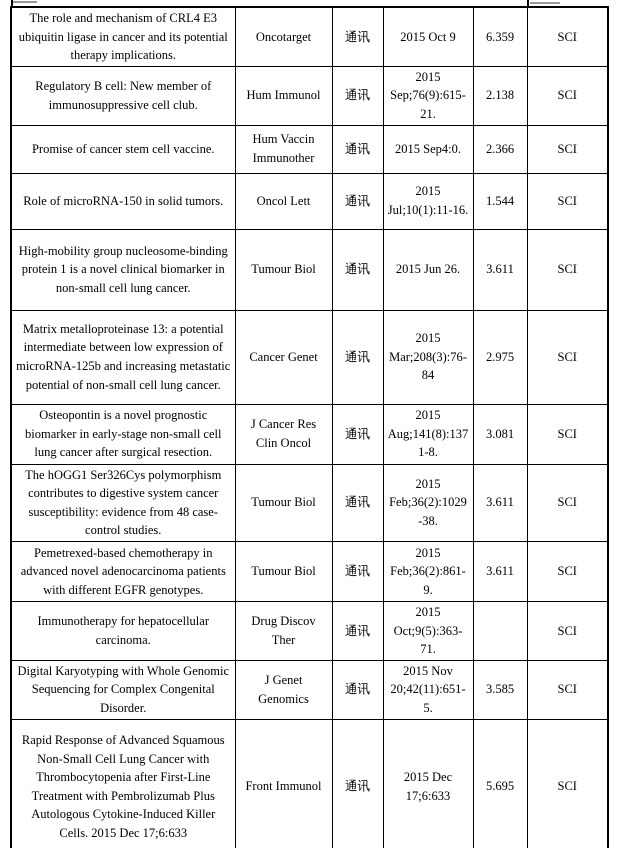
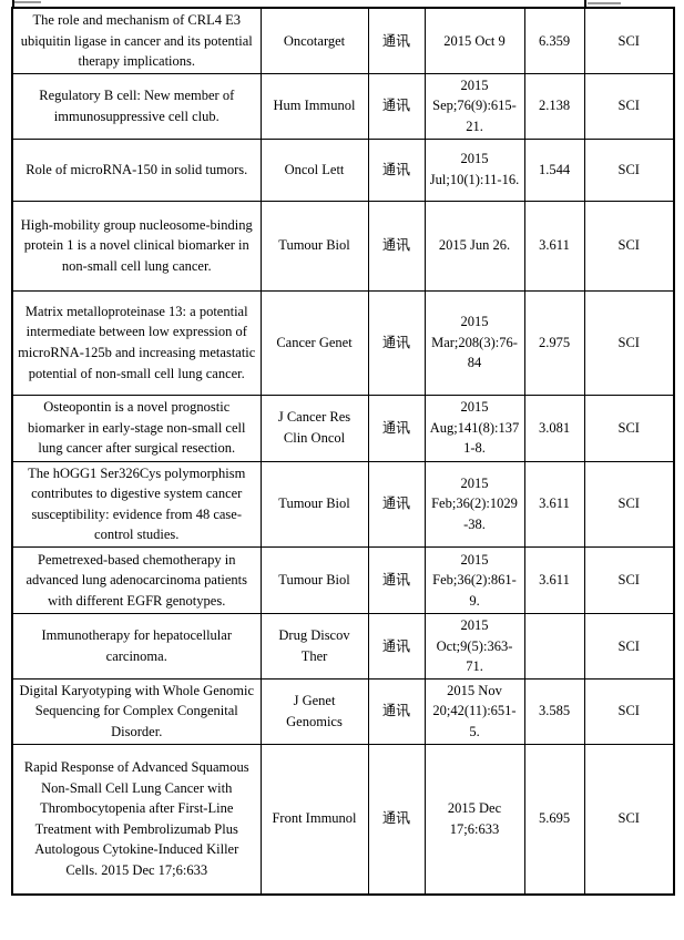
  The role and mechanism of CRL4 E3 ubiquitin ligase in cancer and its potential therapy implications.	Oncotarget	通讯	2015 Oct 9	6.359	SCI
  Regulatory B cell: New member of immunosuppressive cell club.	Hum Immunol	通讯	2015 Sep;76(9):615-21.	2.138	SCI
- Promise of cancer stem cell vaccine.	Hum Vaccin Immunother	通讯	2015 Sep4:0.	2.366	SCI
  Role of microRNA-150 in solid tumors.	Oncol Lett	通讯	2015 Jul;10(1):11-16.	1.544	SCI
  High-mobility group nucleosome-binding protein 1 is a novel clinical biomarker in non-small cell lung cancer.	Tumour Biol	通讯	2015 Jun 26.	3.611	SCI
  Matrix metalloproteinase 13: a potential intermediate between low expression of microRNA-125b and increasing metastatic potential of non-small cell lung cancer.	Cancer Genet	通讯	2015 Mar;208(3):76-84	2.975	SCI
  Osteopontin is a novel prognostic biomarker in early-stage non-small cell lung cancer after surgical resection.	J Cancer Res Clin Oncol	通讯	2015 Aug;141(8):1371-8.	3.081	SCI
  The hOGG1 Ser326Cys polymorphism contributes to digestive system cancer susceptibility: evidence from 48 case-control studies.	Tumour Biol	通讯	2015 Feb;36(2):1029-38.	3.611	SCI
- Pemetrexed-based chemotherapy in advanced novel adenocarcinoma patients with different EGFR genotypes.	Tumour Biol	通讯	2015 Feb;36(2):861-9.	3.611	SCI
+ Pemetrexed-based chemotherapy in advanced lung adenocarcinoma patients with different EGFR genotypes.	Tumour Biol	通讯	2015 Feb;36(2):861-9.	3.611	SCI
  Immunotherapy for hepatocellular carcinoma.	Drug Discov Ther	通讯	2015 Oct;9(5):363-71.		SCI
  Digital Karyotyping with Whole Genomic Sequencing for Complex Congenital Disorder.	J Genet Genomics	通讯	2015 Nov 20;42(11):651-5.	3.585	SCI
  Rapid Response of Advanced Squamous Non-Small Cell Lung Cancer with Thrombocytopenia after First-Line Treatment with Pembrolizumab Plus Autologous Cytokine-Induced Killer Cells. 2015 Dec 17;6:633	Front Immunol	通讯	2015 Dec 17;6:633	5.695	SCI
